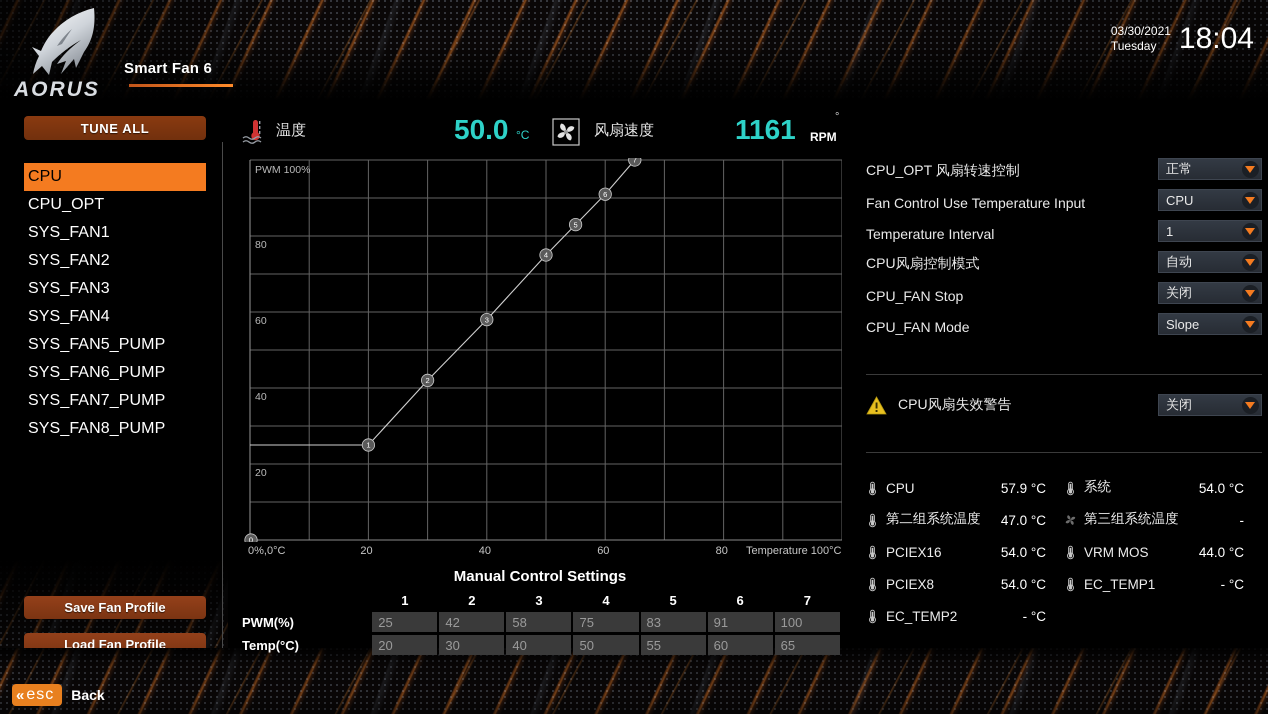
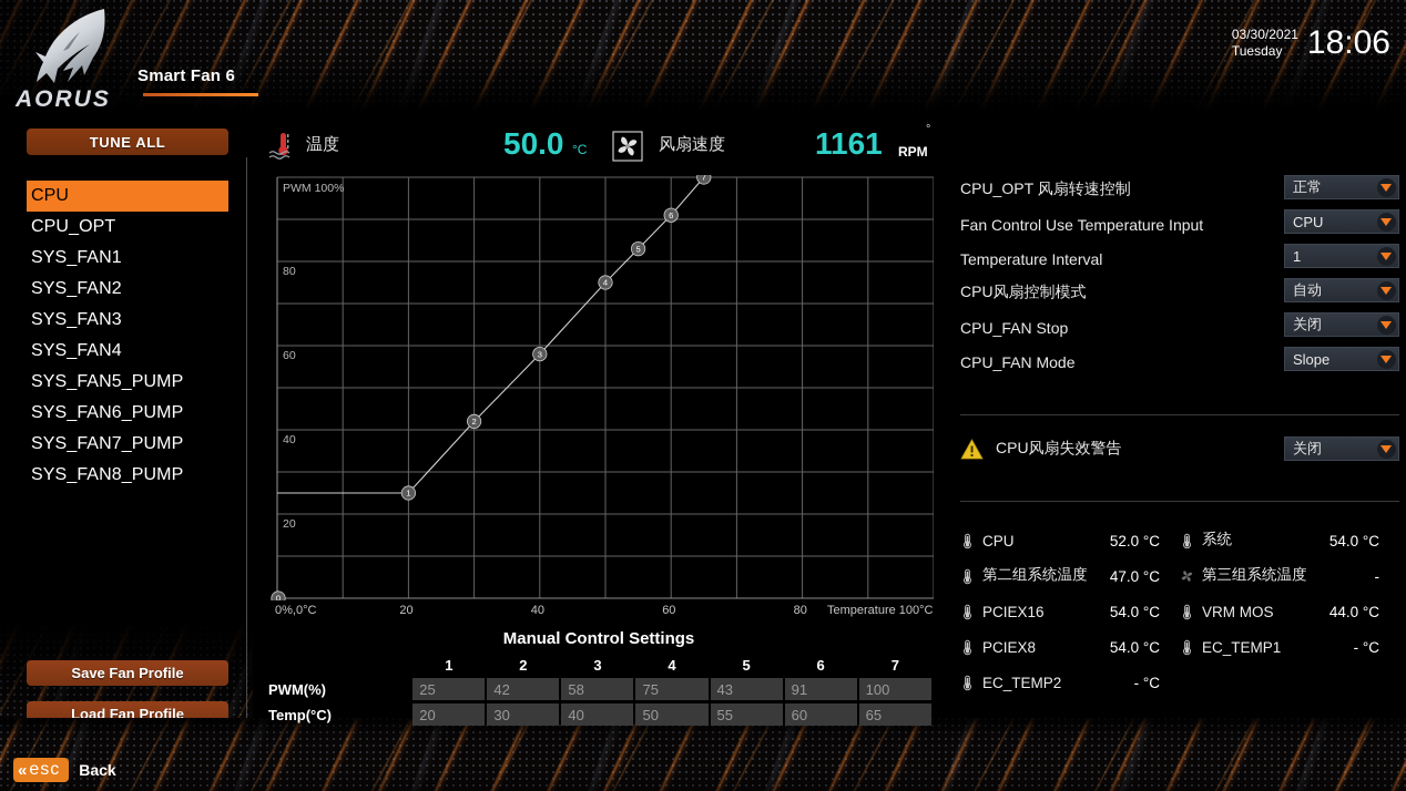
  AORUS
  Smart Fan 6
  03/30/2021
  Tuesday
- 18:04
+ 18:06
  TUNE ALL
  CPU
  CPU_OPT
  SYS_FAN1
  SYS_FAN2
  SYS_FAN3
  SYS_FAN4
  SYS_FAN5_PUMP
  SYS_FAN6_PUMP
  SYS_FAN7_PUMP
  SYS_FAN8_PUMP
  Save Fan Profile
  Load Fan Profile
  «
  esc
  Back
  温度
  50.0
  °C
  风扇速度
  1161
  RPM
  °
  PWM 100%
  20
  40
  60
  80
  0
  1
  2
  3
  4
  5
  6
  7
  0%,0°C
  20
  40
  60
  80
  Temperature 100°C
  Manual Control Settings
  	1	2	3	4	5	6	7
- PWM(%)	25	42	58	75	83	91	100
+ PWM(%)	25	42	58	75	43	91	100
  Temp(°C)	20	30	40	50	55	60	65
  CPU_OPT 风扇转速控制
  正常
  Fan Control Use Temperature Input
  CPU
  Temperature Interval
  1
  CPU风扇控制模式
  自动
  CPU_FAN Stop
  关闭
  CPU_FAN Mode
  Slope
  CPU风扇失效警告
  关闭
  CPU
- 57.9 °C
+ 52.0 °C
  系统
  54.0 °C
  第二组系统温度
  47.0 °C
  第三组系统温度
  -
  PCIEX16
  54.0 °C
  VRM MOS
  44.0 °C
  PCIEX8
  54.0 °C
  EC_TEMP1
  - °C
  EC_TEMP2
  - °C
